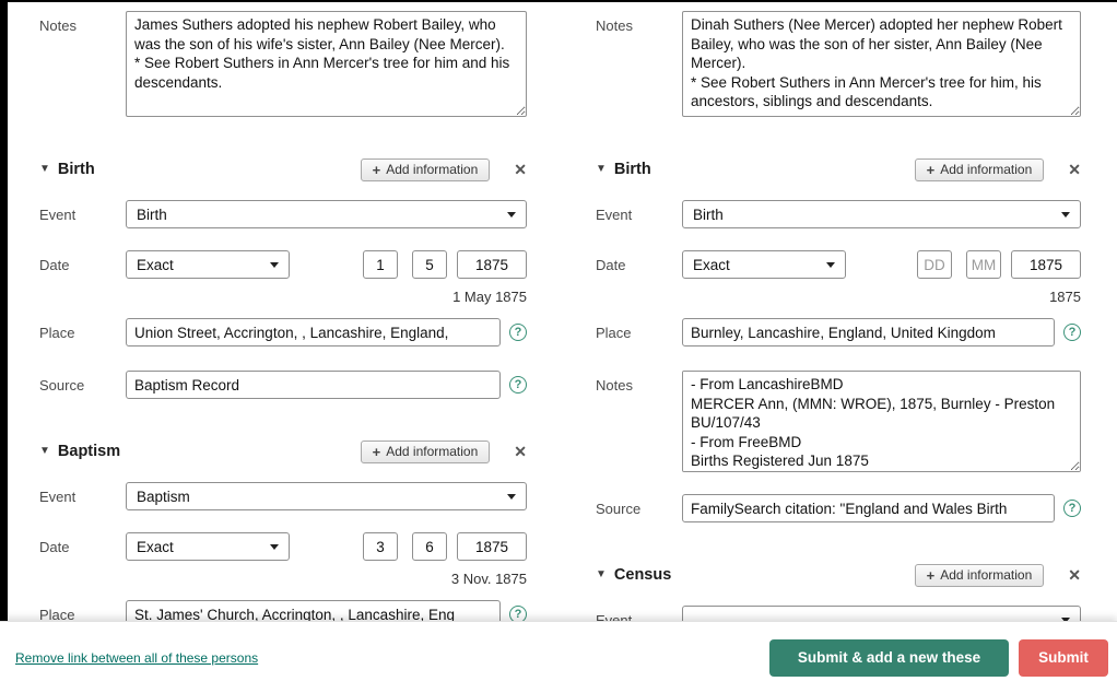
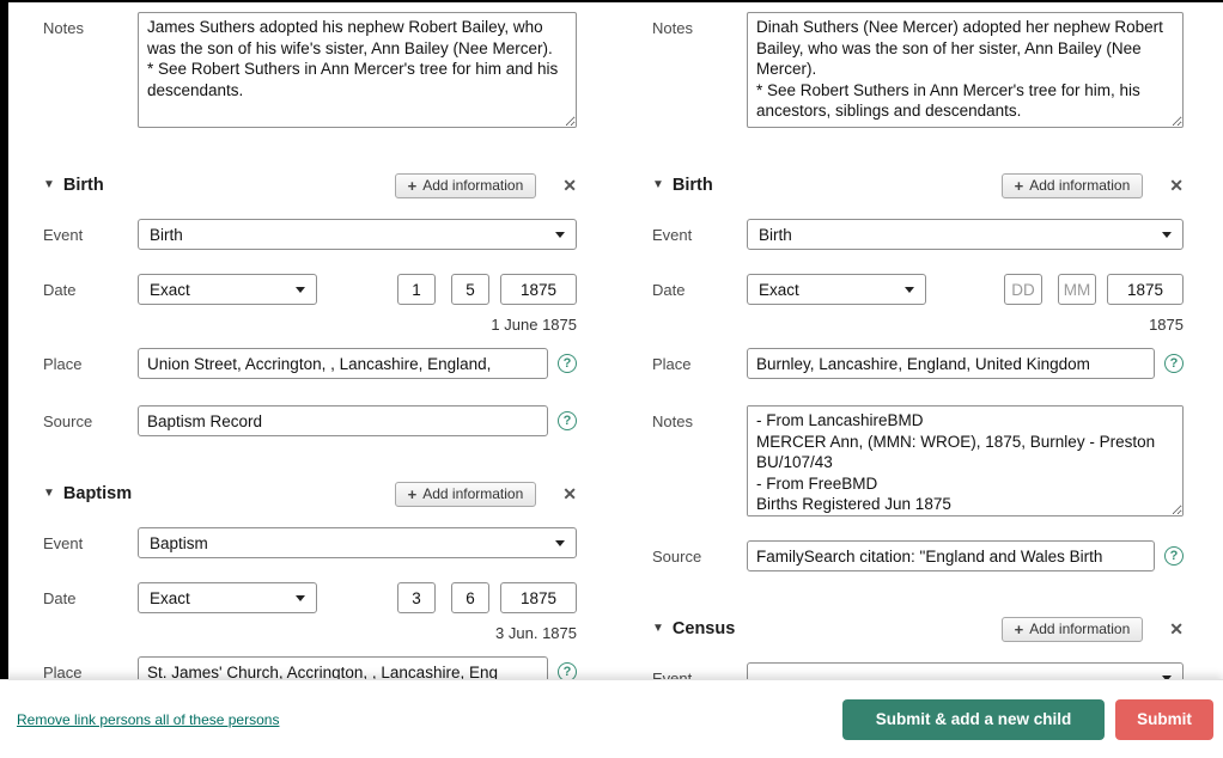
  Notes
  ▼
  Birth
  +
  Add information
  ✕
  Event
  Birth
  Date
  Exact
  1
  5
  1875
- 1 May 1875
+ 1 June 1875
  Place
  Union Street, Accrington, , Lancashire, England,
  ?
  Source
  Baptism Record
  ?
  ▼
  Baptism
  +
  Add information
  ✕
  Event
  Baptism
  Date
  Exact
  3
  6
  1875
- 3 Nov. 1875
+ 3 Jun. 1875
  Place
  St. James' Church, Accrington, , Lancashire, Eng
  ?
  Notes
  ▼
  Birth
  +
  Add information
  ✕
  Event
  Birth
  Date
  Exact
  DD
  MM
  1875
  1875
  Place
  Burnley, Lancashire, England, United Kingdom
  ?
  Notes
  - From LancashireBMD
  Source
  FamilySearch citation: "England and Wales Birth
  ?
  ▼
  Census
  +
  Add information
  ✕
  Event
- Remove link between all of these persons
+ Remove link persons all of these persons
- Submit & add a new these
+ Submit & add a new child
  Submit
